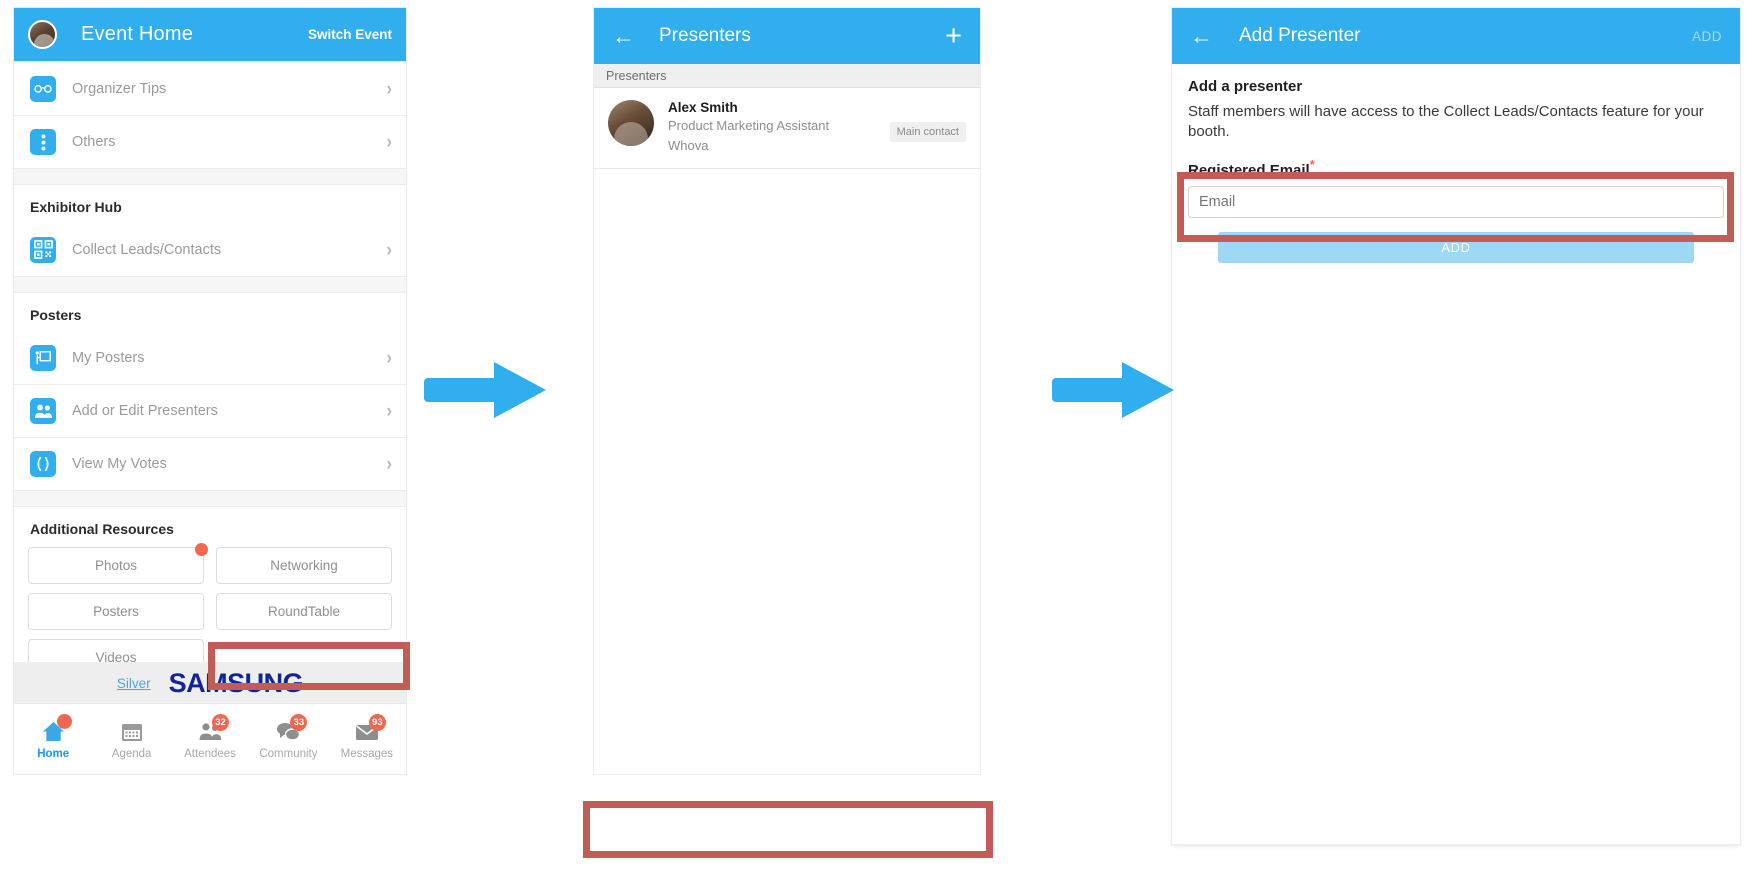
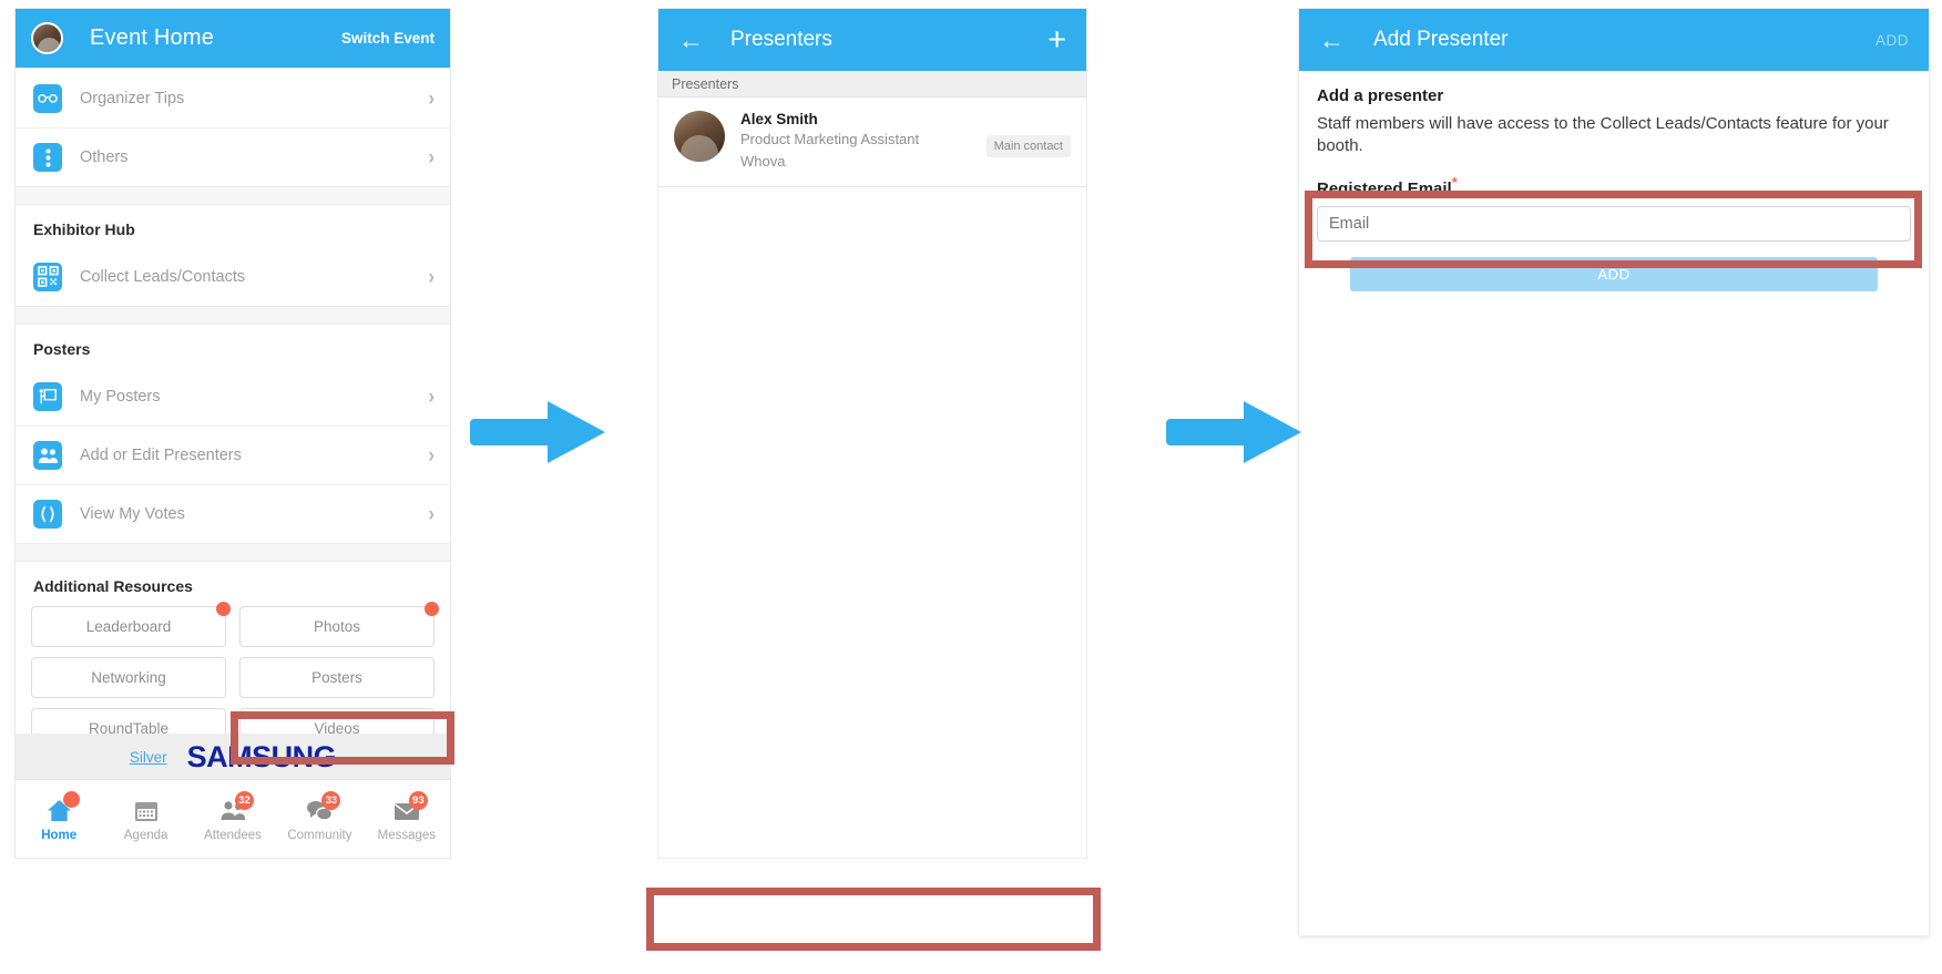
  Event Home
  Switch Event
  Organizer Tips
  ›
  Others
  ›
  Exhibitor Hub
  Collect Leads/Contacts
  ›
  Posters
  My Posters
  ›
  Add or Edit Presenters
  ›
  View My Votes
  ›
  Additional Resources
+ Leaderboard
  Photos
  Networking
  Posters
  RoundTable
  Videos
  Silver
  SAMSUNG
  Home
  Agenda
  32
  Attendees
  33
  Community
  93
  Messages
  ←
  Presenters
  +
  Presenters
  Alex Smith
  Product Marketing Assistant
  Whova
  Main contact
  ←
  Add Presenter
  ADD
  Add a presenter
  Staff members will have access to the Collect Leads/Contacts feature for your booth.
  Registered Email*
  Email
  ADD
